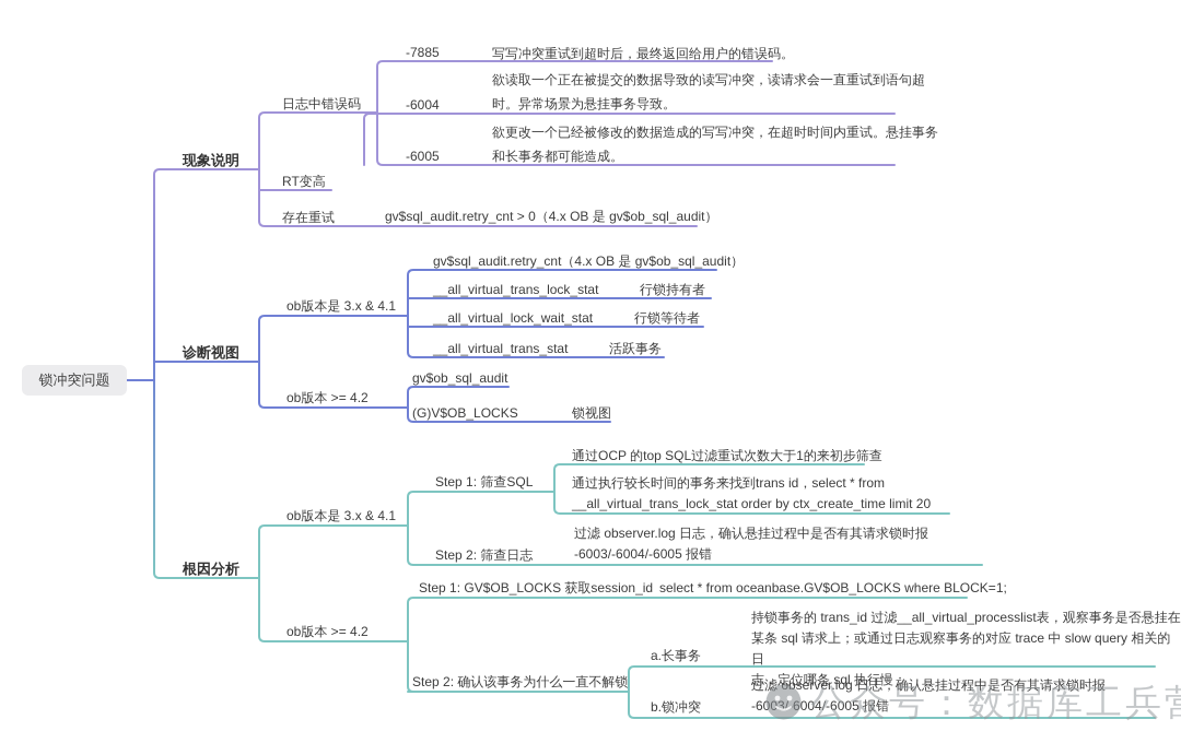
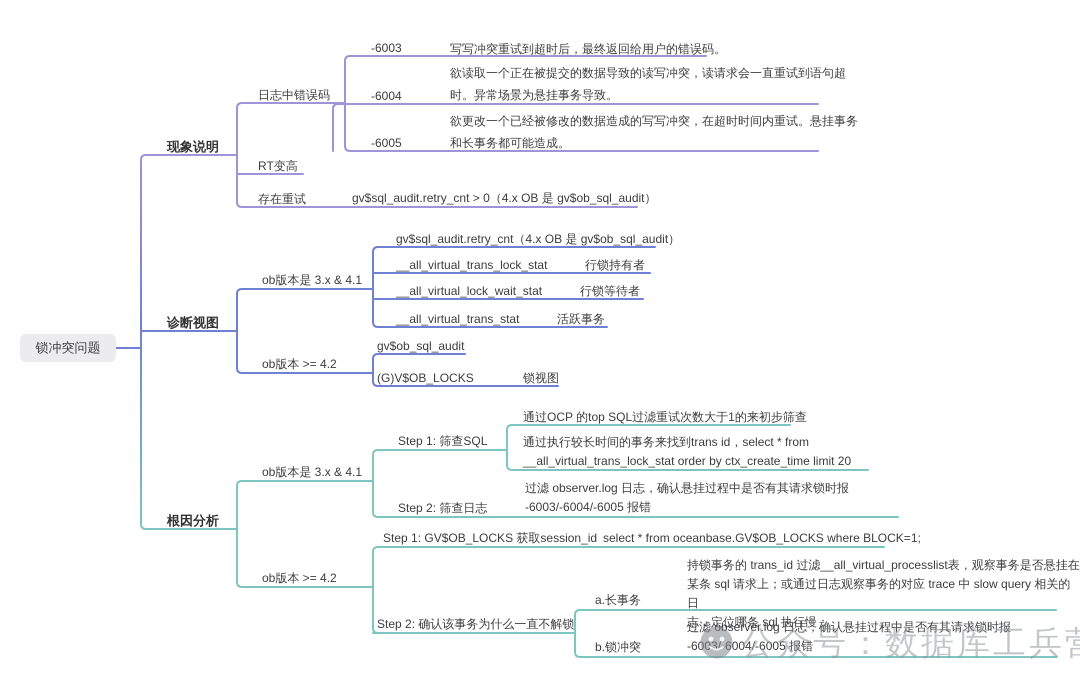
  锁冲突问题
  现象说明
  日志中错误码
- -7885
+ -6003
  写写冲突重试到超时后，最终返回给用户的错误码。
  -6004
  欲读取一个正在被提交的数据导致的读写冲突，读请求会一直重试到语句超
  时。异常场景为悬挂事务导致。
  -6005
  欲更改一个已经被修改的数据造成的写写冲突，在超时时间内重试。悬挂事务
  和长事务都可能造成。
  RT变高
  存在重试
  gv$sql_audit.retry_cnt > 0（4.x OB 是 gv$ob_sql_audit）
  诊断视图
  ob版本是 3.x & 4.1
  gv$sql_audit.retry_cnt（4.x OB 是 gv$ob_sql_audit）
  __all_virtual_trans_lock_stat
  行锁持有者
  __all_virtual_lock_wait_stat
  行锁等待者
  __all_virtual_trans_stat
  活跃事务
  ob版本 >= 4.2
  gv$ob_sql_audit
  (G)V$OB_LOCKS
  锁视图
  根因分析
  ob版本是 3.x & 4.1
  Step 1: 筛查SQL
  通过OCP 的top SQL过滤重试次数大于1的来初步筛查
  通过执行较长时间的事务来找到trans id，select * from
  __all_virtual_trans_lock_stat order by ctx_create_time limit 20
  Step 2: 筛查日志
  过滤 observer.log 日志，确认悬挂过程中是否有其请求锁时报
  -6003/-6004/-6005 报错
  ob版本 >= 4.2
  Step 1: GV$OB_LOCKS 获取session_id
  select * from oceanbase.GV$OB_LOCKS where BLOCK=1;
  Step 2: 确认该事务为什么一直不解锁
  a.长事务
  持锁事务的 trans_id 过滤__all_virtual_processlist表，观察事务是否悬挂在
  某条 sql 请求上；或通过日志观察事务的对应 trace 中 slow query 相关的日
  志，定位哪条 sql 执行慢；
  b.锁冲突
  过滤 observer.log 日志，确认悬挂过程中是否有其请求锁时报
  -6003/-6004/-6005 报错
  公众号：数据库工兵
